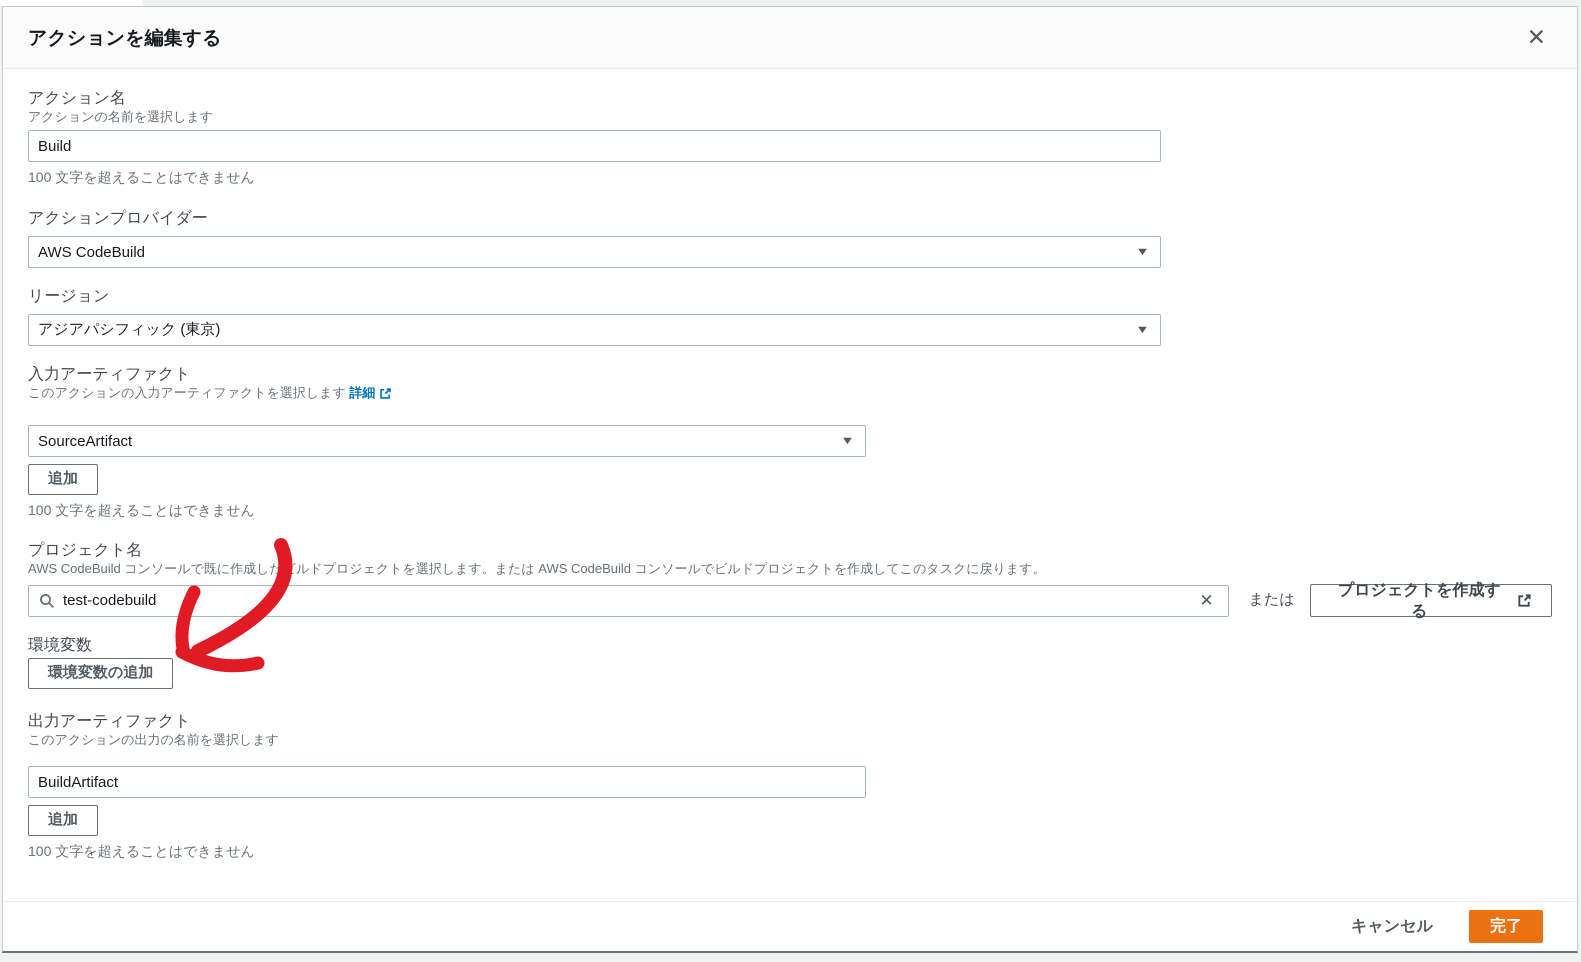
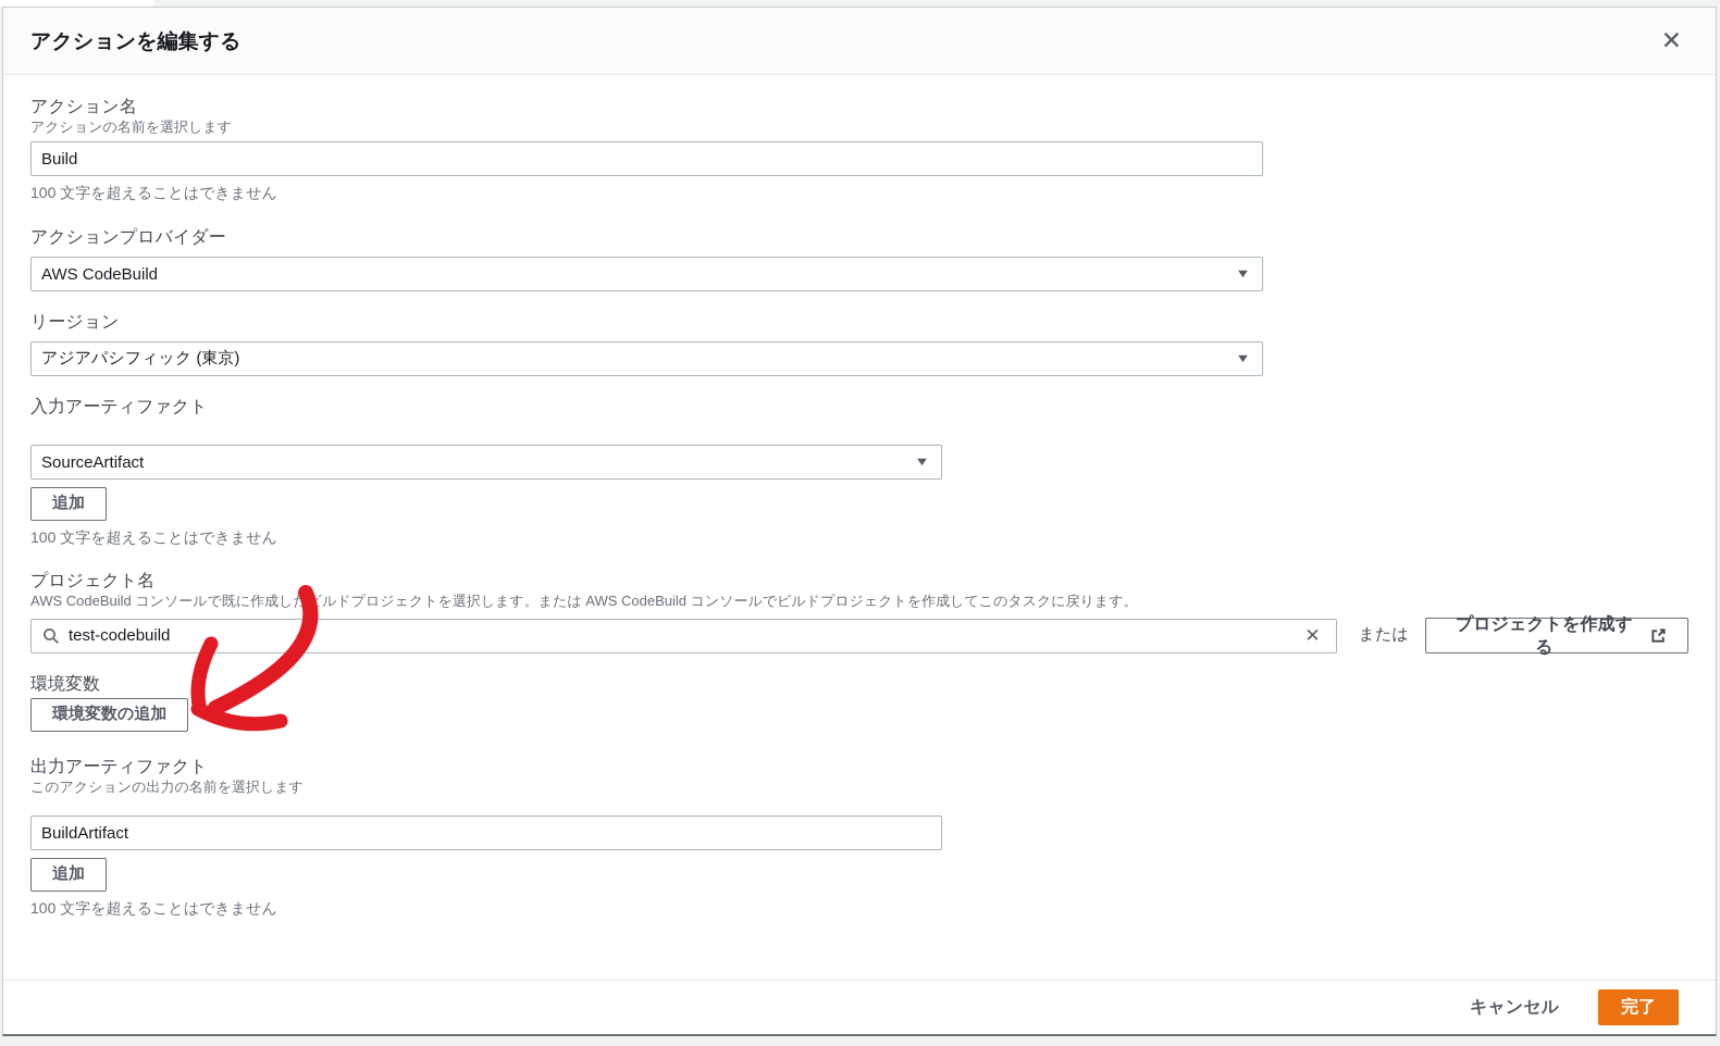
  アクションを編集する
  ✕
  アクション名
  アクションの名前を選択します
  Build
  100 文字を超えることはできません
  アクションプロバイダー
  AWS CodeBuild
  ▼
  リージョン
  アジアパシフィック (東京)
  ▼
  入力アーティファクト
- このアクションの入力アーティファクトを選択します
- 詳細
  SourceArtifact
  ▼
  追加
  100 文字を超えることはできません
  プロジェクト名
  AWS CodeBuild コンソールで既に作成したルドプロジェクトを選択します。または AWS CodeBuild コンソールでビルドプロジェクトを作成してこのタスクに戻ります。
  test-codebuild
  ✕
  または
  プロジェクトを作成する
  環境変数
  環境変数の追加
  出力アーティファクト
  このアクションの出力の名前を選択します
  BuildArtifact
  追加
  100 文字を超えることはできません
  キャンセル
  完了
